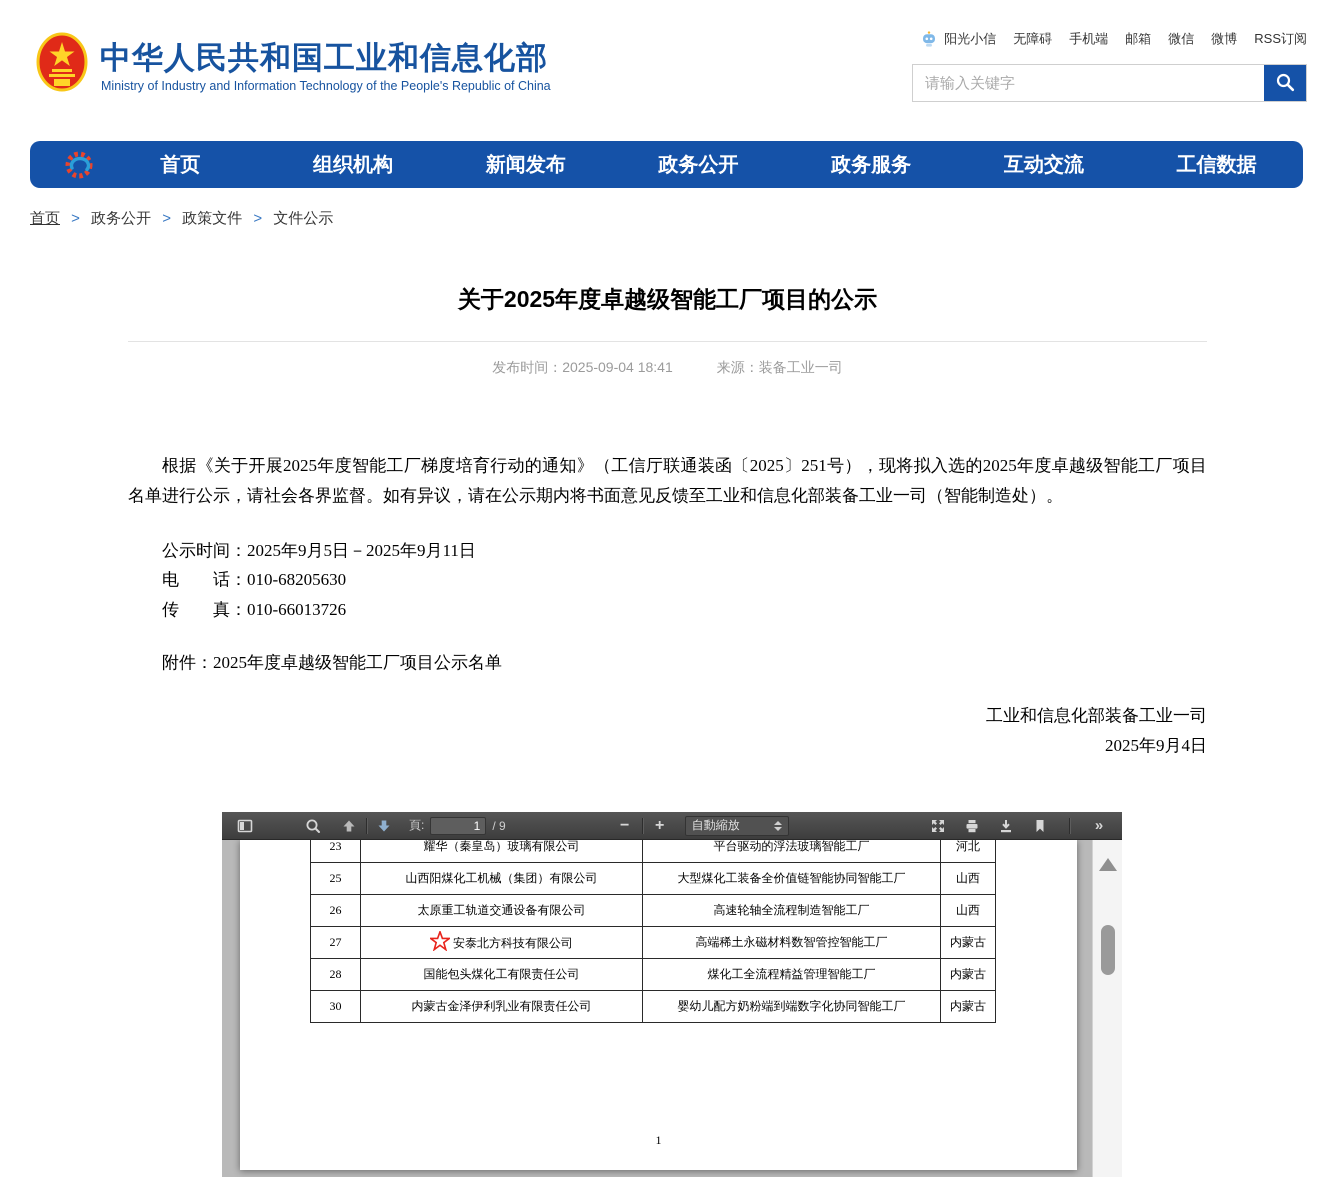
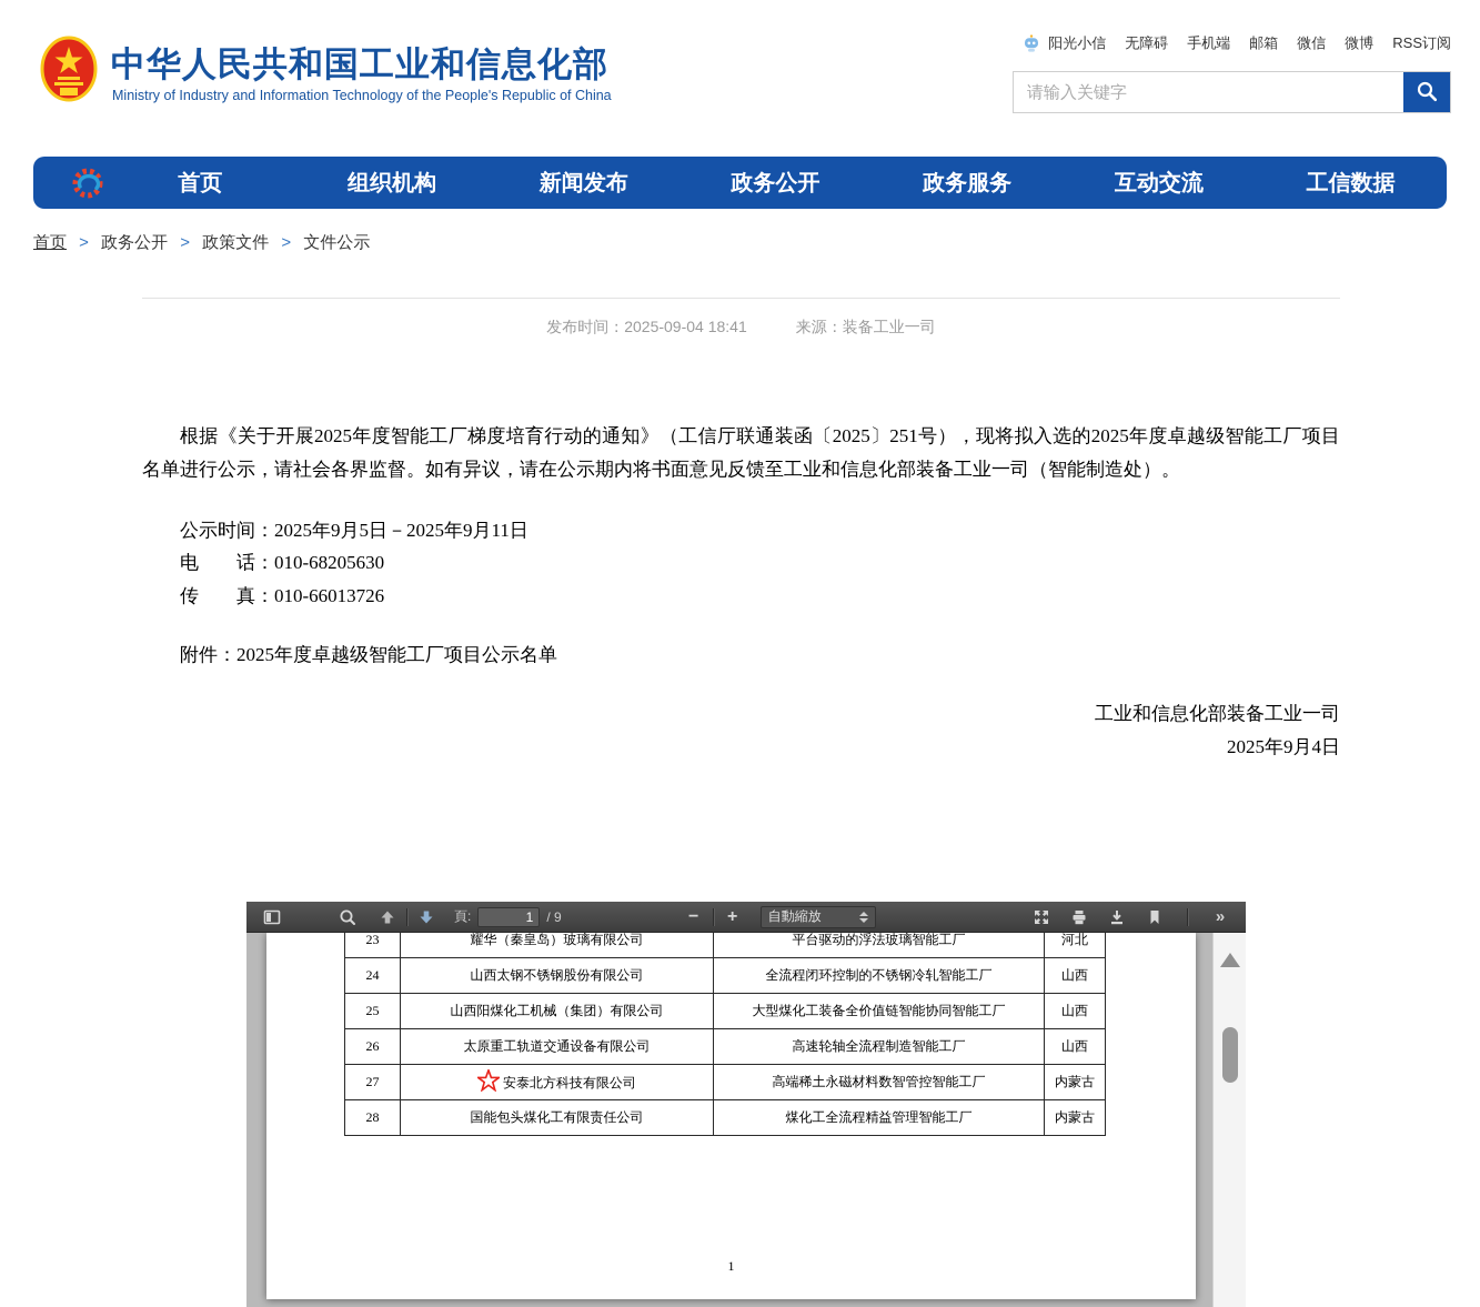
  中华人民共和国工业和信息化部
  Ministry of Industry and Information Technology of the People's Republic of China
  阳光小信
  无障碍
  手机端
  邮箱
  微信
  微博
  RSS订阅
  请输入关键字
  首页
  组织机构
  新闻发布
  政务公开
  政务服务
  互动交流
  工信数据
  首页 > 政务公开 > 政策文件 > 文件公示
- 关于2025年度卓越级智能工厂项目的公示
  发布时间：2025-09-04 18:41 来源：装备工业一司
  根据《关于开展2025年度智能工厂梯度培育行动的通知》（工信厅联通装函〔2025〕251号），现将拟入选的2025年度卓越级智能工厂项目名单进行公示，请社会各界监督。如有异议，请在公示期内将书面意见反馈至工业和信息化部装备工业一司（智能制造处）。
  公示时间：2025年9月5日－2025年9月11日
  电 话：010-68205630
  传 真：010-66013726
  附件：2025年度卓越级智能工厂项目公示名单
  工业和信息化部装备工业一司
  2025年9月4日
  頁:
  1
  / 9
  −
  +
  自動縮放
  »
  23	耀华（秦皇岛）玻璃有限公司	平台驱动的浮法玻璃智能工厂	河北
+ 24	山西太钢不锈钢股份有限公司	全流程闭环控制的不锈钢冷轧智能工厂	山西
  25	山西阳煤化工机械（集团）有限公司	大型煤化工装备全价值链智能协同智能工厂	山西
  26	太原重工轨道交通设备有限公司	高速轮轴全流程制造智能工厂	山西
  27	安泰北方科技有限公司	高端稀土永磁材料数智管控智能工厂	内蒙古
  28	国能包头煤化工有限责任公司	煤化工全流程精益管理智能工厂	内蒙古
- 30	内蒙古金泽伊利乳业有限责任公司	婴幼儿配方奶粉端到端数字化协同智能工厂	内蒙古
  1
